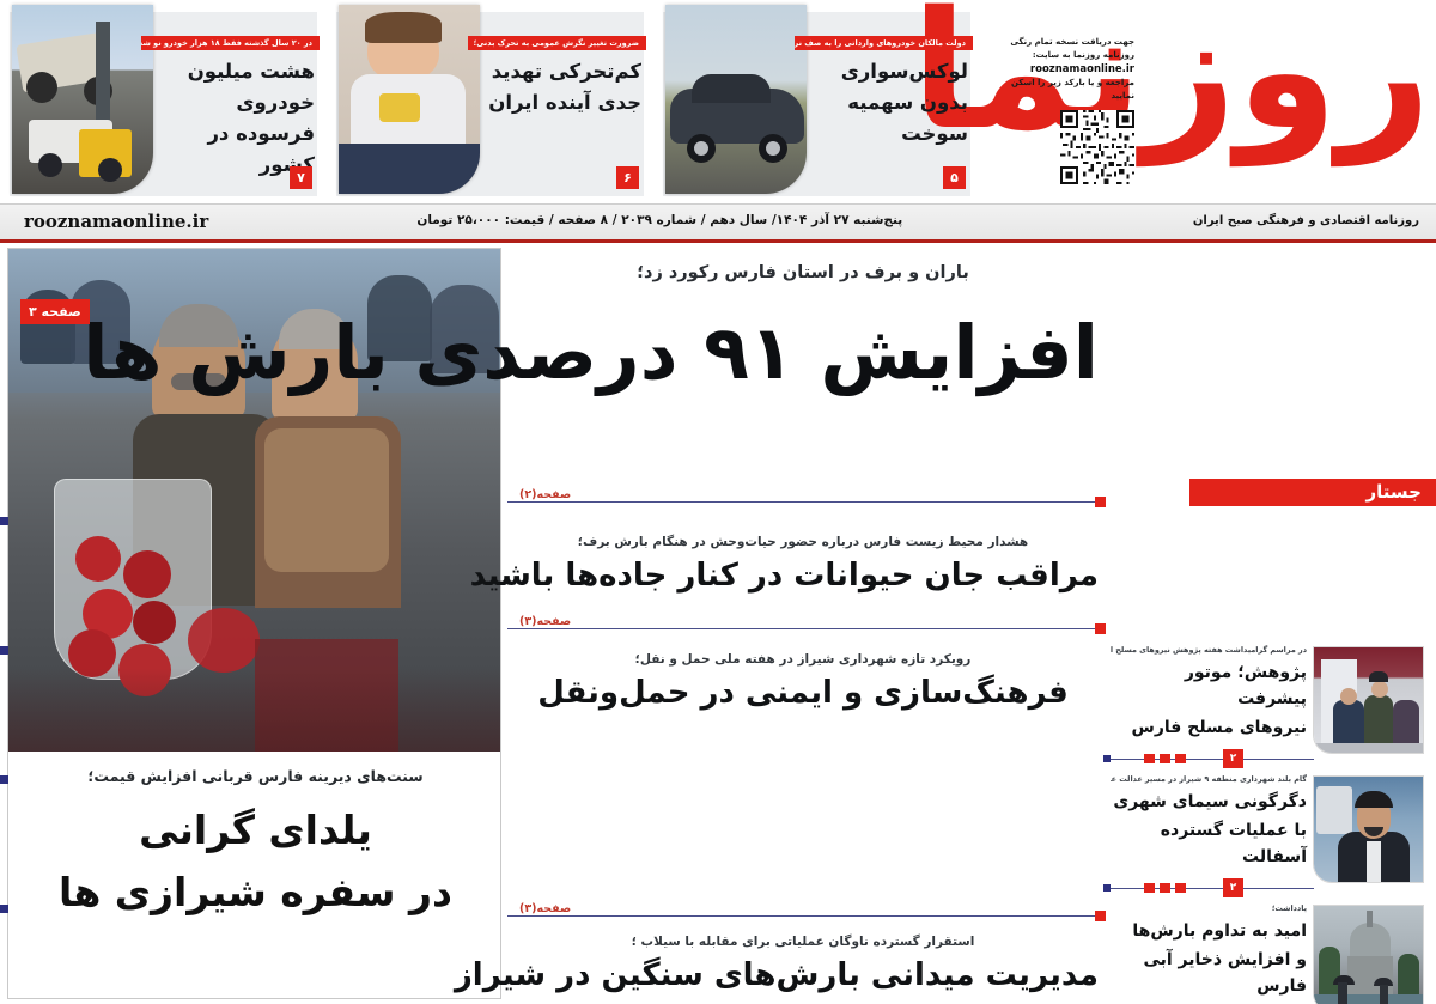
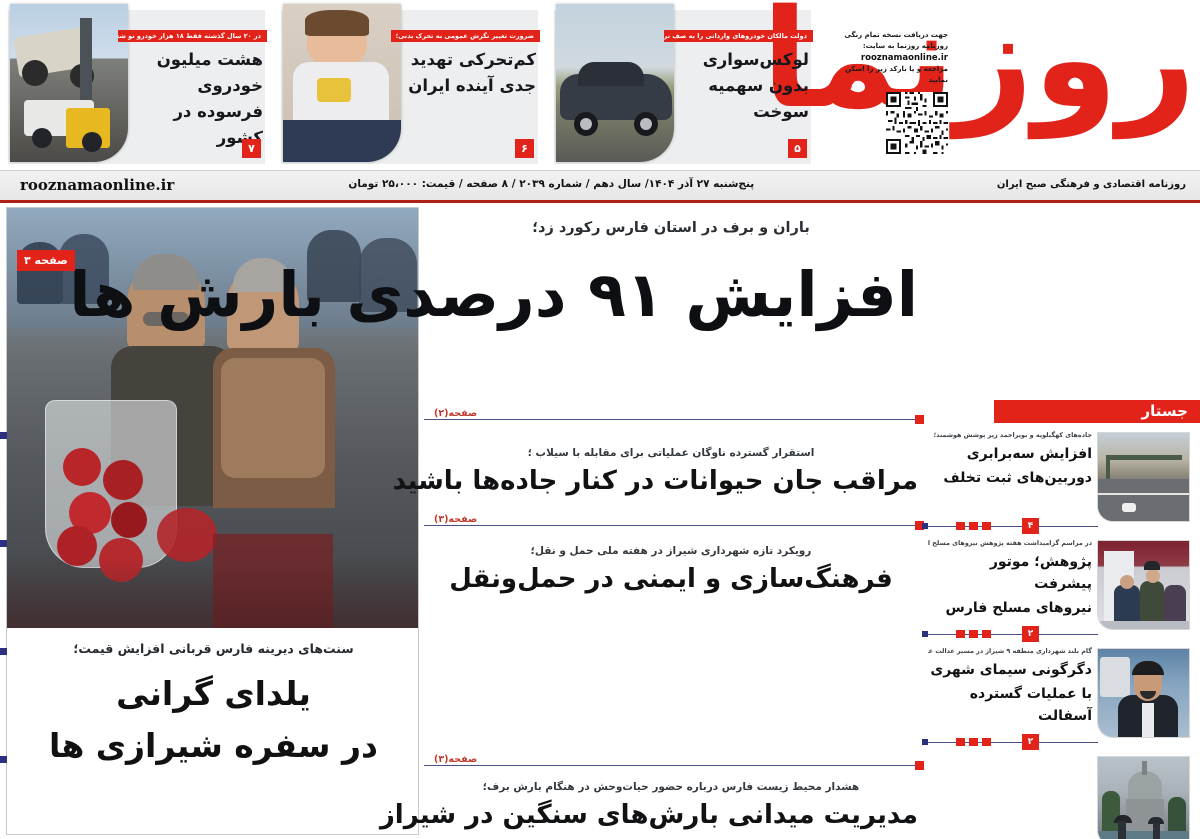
  در ۲۰ سال گذشته فقط ۱۸ هزار خودرو نو شد
  هشت میلیون خودروی فرسوده در کشور
  ۷
  ضرورت تغییر نگرش عمومی به تحرک بدنی؛
  کم‌تحرکی تهدید جدی آینده ایران
  ۶
  دولت مالکان خودروهای وارداتی را به صف نر
  لوکس‌سواری بدون سهمیه سوخت
  ۵
  روزنما
  جهت دریافت نسخه تمام رنگی
  روزنامه روزنما به سایت:
  rooznamaonline.ir
  مراجعه و یا بارکد زیر را اسکن نمایید
  روزنامه اقتصادی و فرهنگی صبح ایران
  پنج‌شنبه ۲۷ آذر ۱۴۰۴/ سال دهم / شماره ۲۰۳۹ / ۸ صفحه / قیمت: ۲۵،۰۰۰ تومان
  rooznamaonline.ir
  صفحه ۳
  سنت‌های دیرینه فارس قربانی افزایش قیمت؛
  یلدای گرانی
  در سفره شیرازی ها
  باران و برف در استان فارس رکورد زد؛
  افزایش ۹۱ درصدی بارش ها
  صفحه(۲)
- هشدار محیط زیست فارس درباره حضور حیات‌وحش در هنگام بارش برف؛
+ استقرار گسترده ناوگان عملیاتی برای مقابله با سیلاب ؛
  مراقب جان حیوانات در کنار جاده‌ها باشید
  صفحه(۳)
  رویکرد تازه شهرداری شیراز در هفته ملی حمل و نقل؛
  فرهنگ‌سازی و ایمنی در حملونقل
  صفحه(۳)
- استقرار گسترده ناوگان عملیاتی برای مقابله با سیلاب ؛
+ هشدار محیط زیست فارس درباره حضور حیات‌وحش در هنگام بارش برف؛
  مدیریت میدانی بارش‌های سنگین در شیراز
  جستار
+ جاده‌های کهگیلویه و بویراحمد زیر پوشش هوشمند؛
+ افزایش سه‌برابری
+ دوربین‌های ثبت تخلف
+ ۴
  در مراسم گرامیداشت هفته پژوهش نیروهای مسلح ا
  پژوهش؛ موتور پیشرفت
  نیروهای مسلح فارس
  ۲
  گام بلند شهرداری منطقه ۹ شیراز در مسیر عدالت ع
  دگرگونی سیمای شهری
  با عملیات گسترده آسفالت
  ۲
- یادداشت؛
- امید به تداوم بارش‌ها
- و افزایش ذخایر آبی فارس
